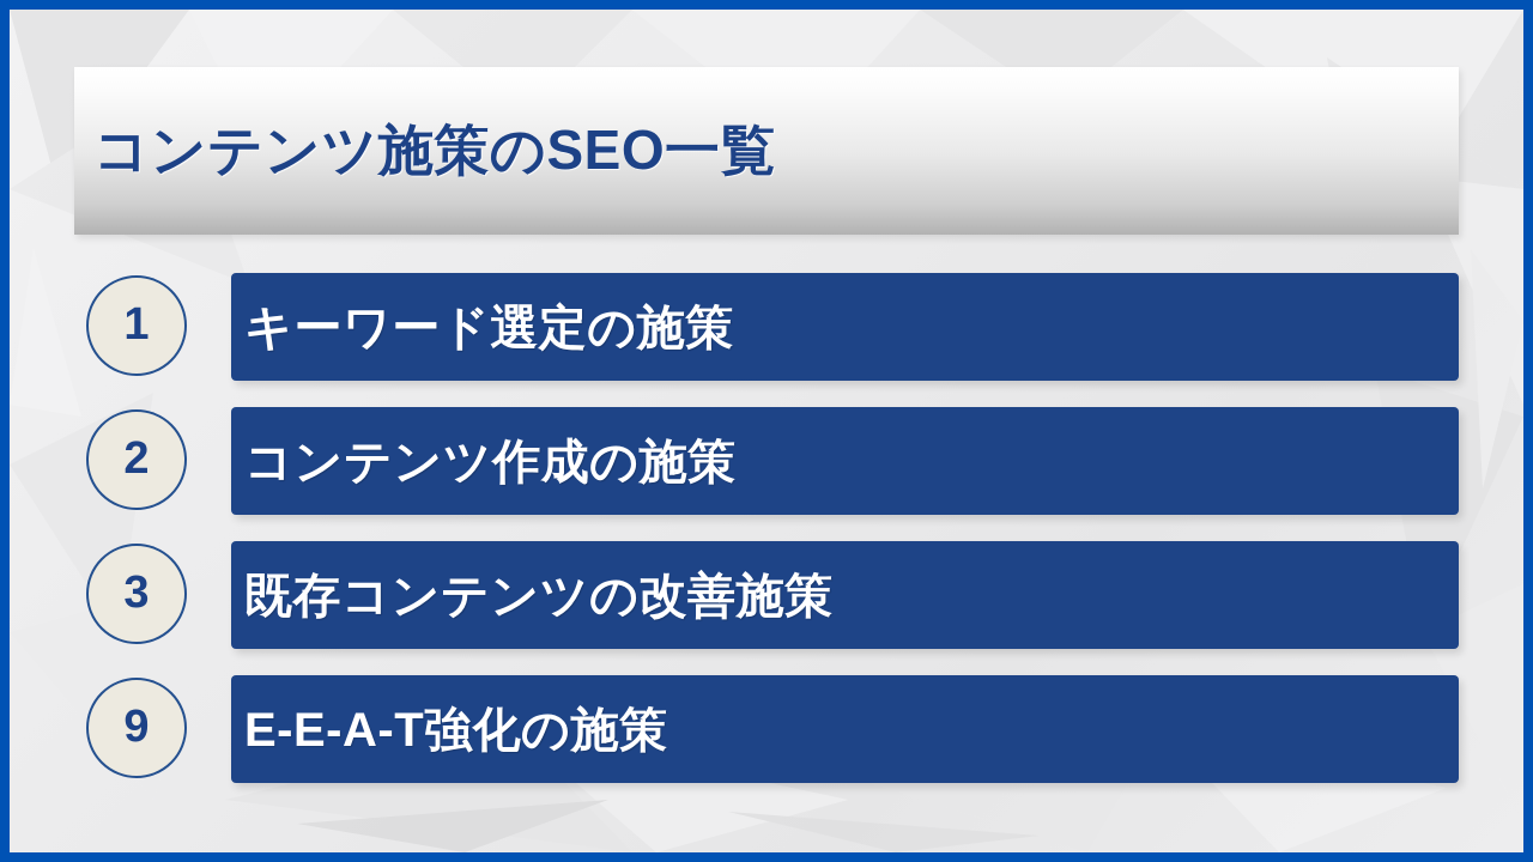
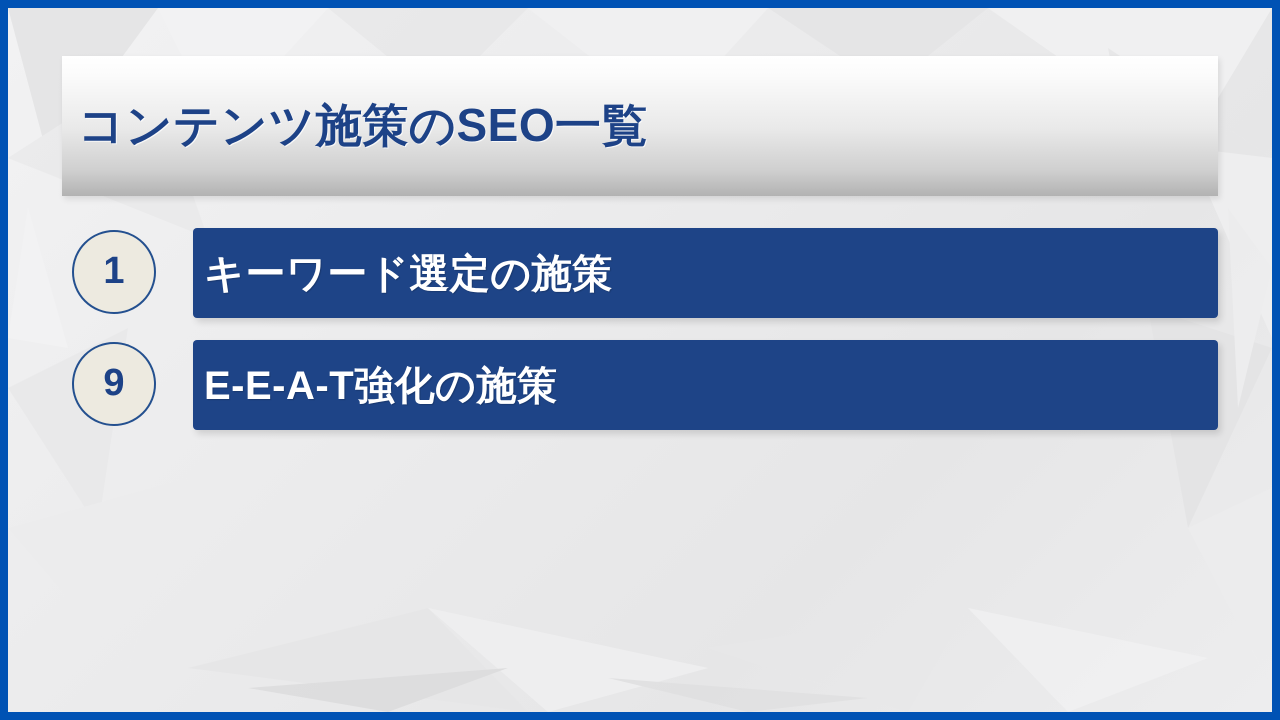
  コンテンツ施策のSEO一覧
  1
  キーワード選定の施策
- 2
- コンテンツ作成の施策
- 3
- 既存コンテンツの改善施策
  9
  E-E-A-T強化の施策
